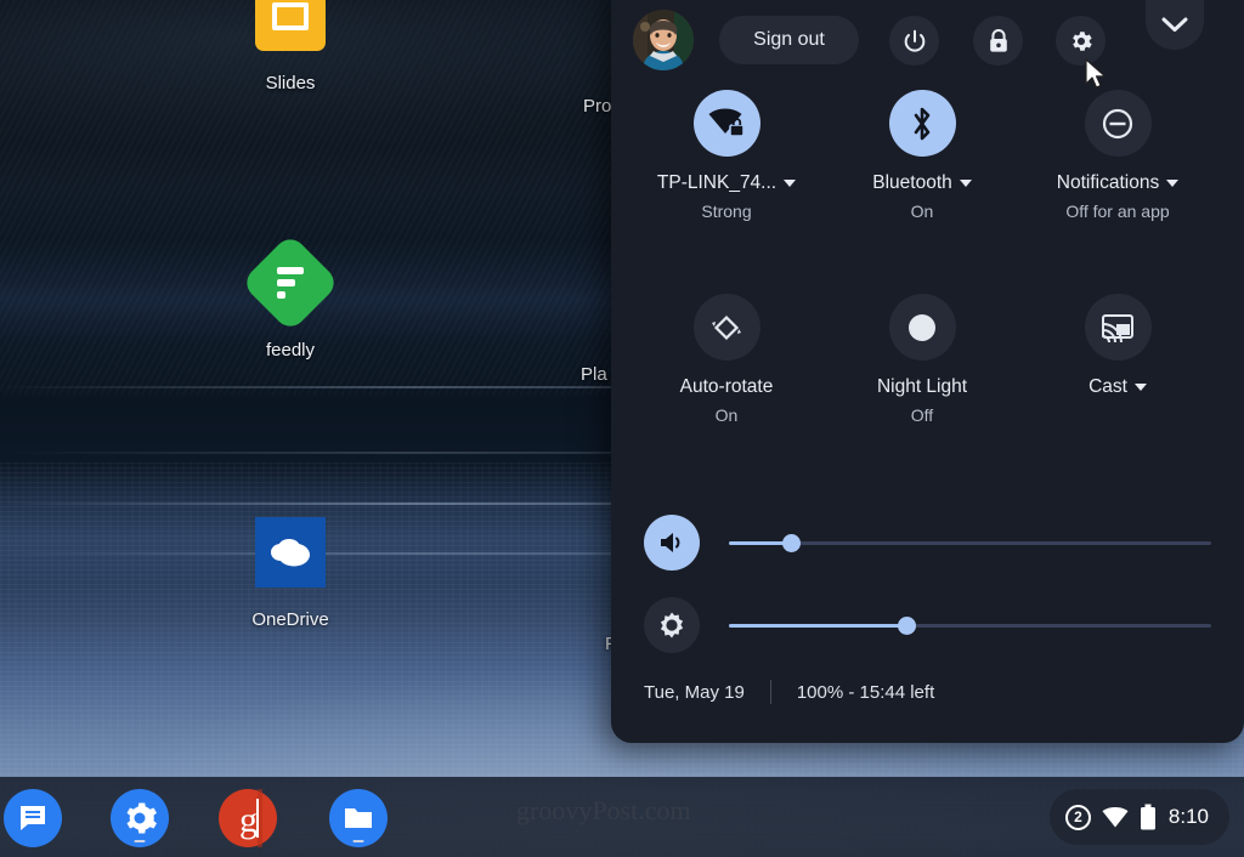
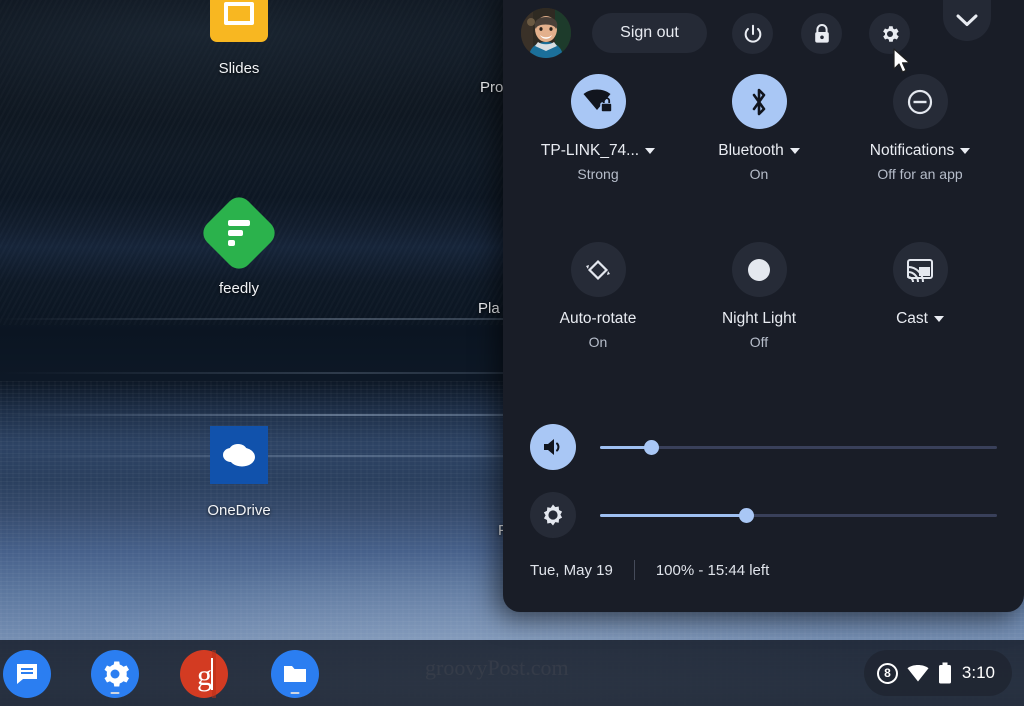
  Slides
  feedly
  OneDrive
  Pro
  Pla
  g
- 2
+ 8
- 8:10
+ 3:10
  Sign out
  TP-LINK_74...
  Strong
  Bluetooth
  On
  Notifications
  Off for an app
  Auto-rotate
  On
  Night Light
  Off
  Cast
  Tue, May 19
  100% - 15:44 left
